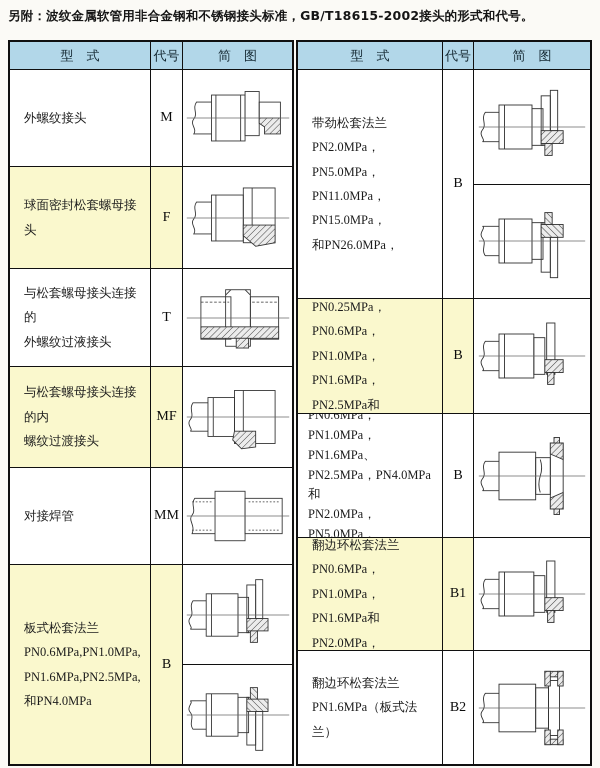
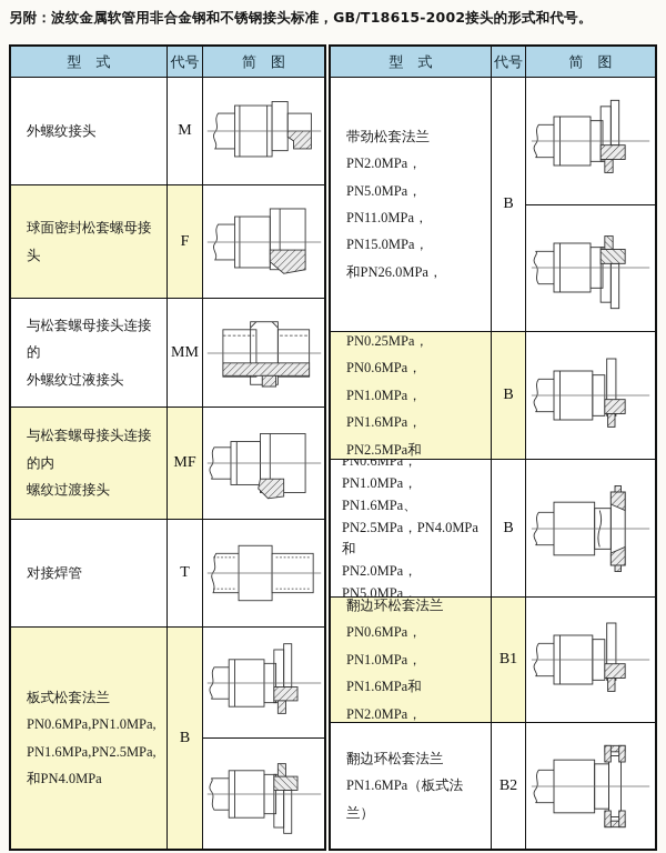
  另附：波纹金属软管用非合金钢和不锈钢接头标准，GB/T18615-2002接头的形式和代号。
  型 式
  代号
  简 图
  外螺纹接头
  M
  球面密封松套螺母接头
  F
  与松套螺母接头连接的
  外螺纹过液接头
- T
+ MM
  与松套螺母接头连接的内
  螺纹过渡接头
  MF
  对接焊管
- MM
+ T
  板式松套法兰
  PN0.6MPa,PN1.0MPa,
  PN1.6MPa,PN2.5MPa,
  和PN4.0MPa
  B
  型 式
  代号
  简 图
  带劲松套法兰
  PN2.0MPa，PN5.0MPa，
  PN11.0MPa，PN15.0MPa，
  和PN26.0MPa，
  B
  PN0.25MPa，PN0.6MPa，
  PN1.0MPa，PN1.6MPa，
  B
  PN1.0MPa，PN1.6MPa、
  PN2.5MPa，PN4.0MPa和
  PN2.0MPa，PN5.0MPa，
  B
  翻边环松套法兰
  PN0.6MPa，PN1.0MPa，
  PN1.6MPa和PN2.0MPa，
  B1
  翻边环松套法兰
  PN1.6MPa（板式法兰）
  B2
